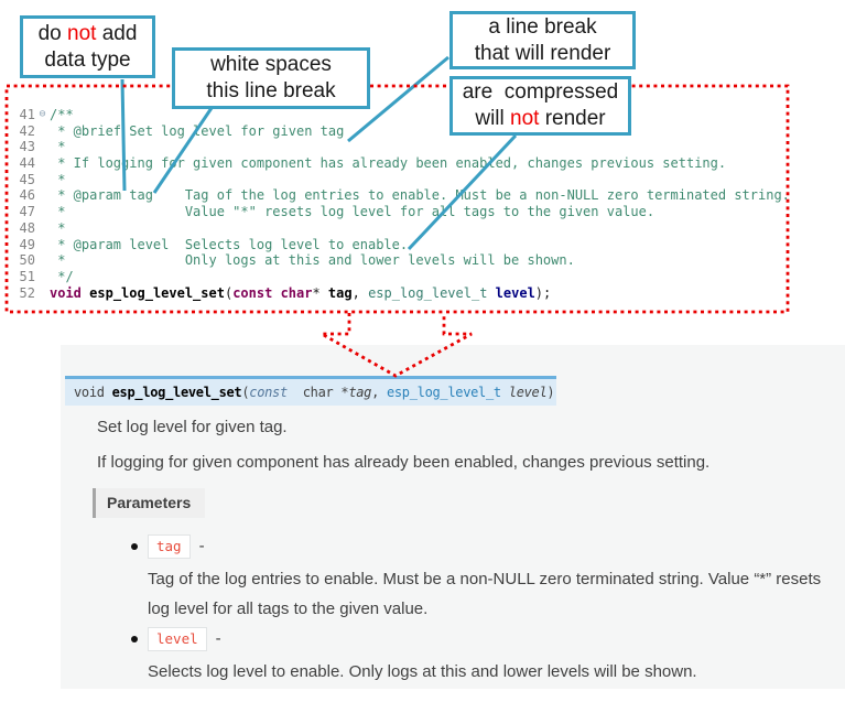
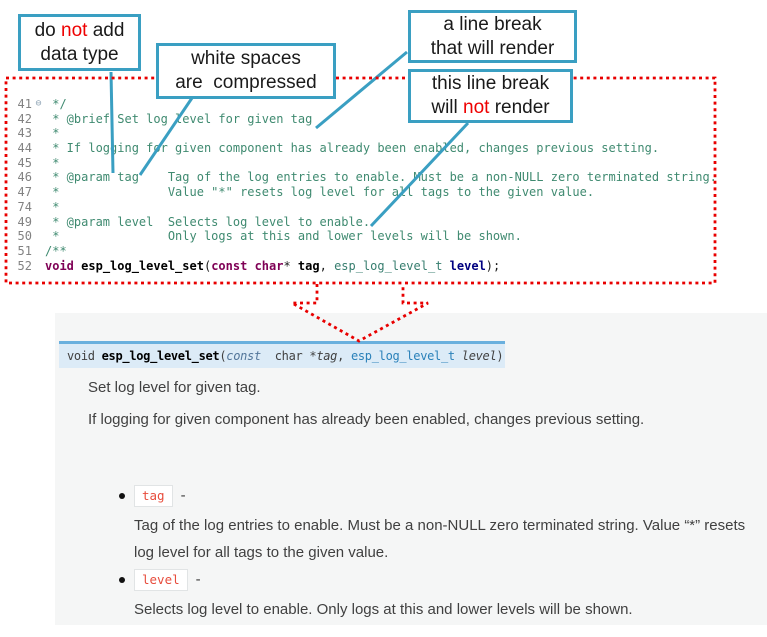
  41
  ⊖
- /**
+ */
  42
  * @brief Set logevel for given tag
  43
  *
  44
  * If loging fr given component has already been enabed, changes previous setting.
  45
  *
  46
  * @param tag Tag of the log entries to enable.ust be a non-NULL zero terminated string.
  47
  * Value "*" resets log level for al tags to the given value.
- 48
+ 74
  *
  49
  * @param level Selects log level to enable.
  50
  * Only logs at this and lower levels will be shown.
  51
- */
+ /**
  52
  void esp_log_level_set(const char* tag, esp_log_level_t level);
  void esp_log_level_set(const char *tag, esp_log_level_t level)
  Set log level for given tag.
  If logging for given component has already been enabled, changes previous setting.
- Parameters
  tag -
  Tag of the log entries to enable. Must be a non-NULL zero terminated string. Value “*” resets log level for all tags to the given value.
  level -
  Selects log level to enable. Only logs at this and lower levels will be shown.
  do not add
  data type
  white spaces
- this line break
+ are compressed
  a line break
  that will render
- are compressed
+ this line break
  will not render
